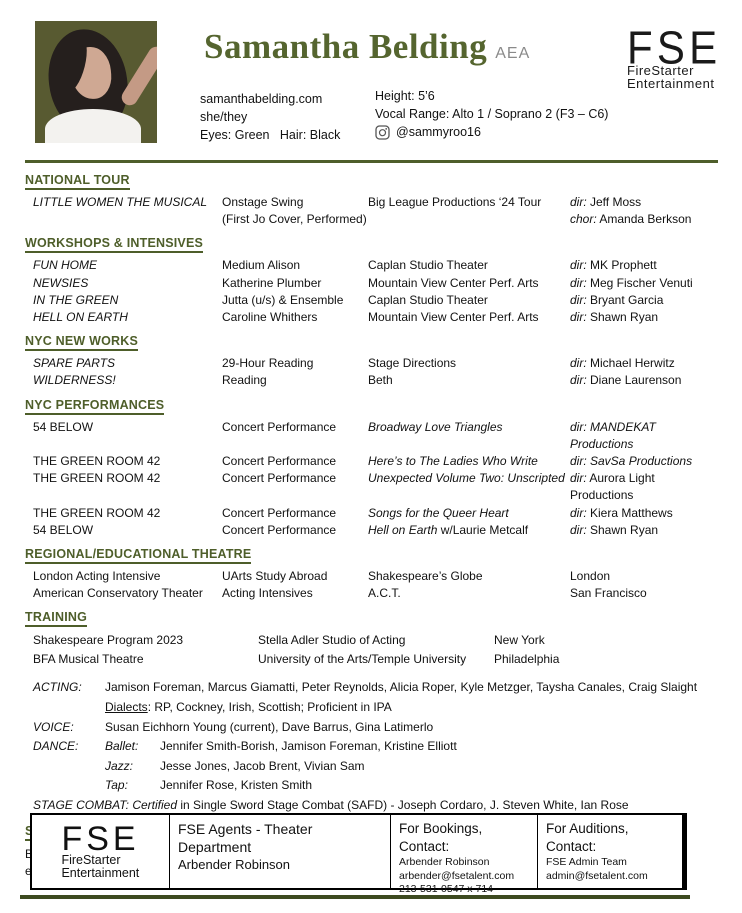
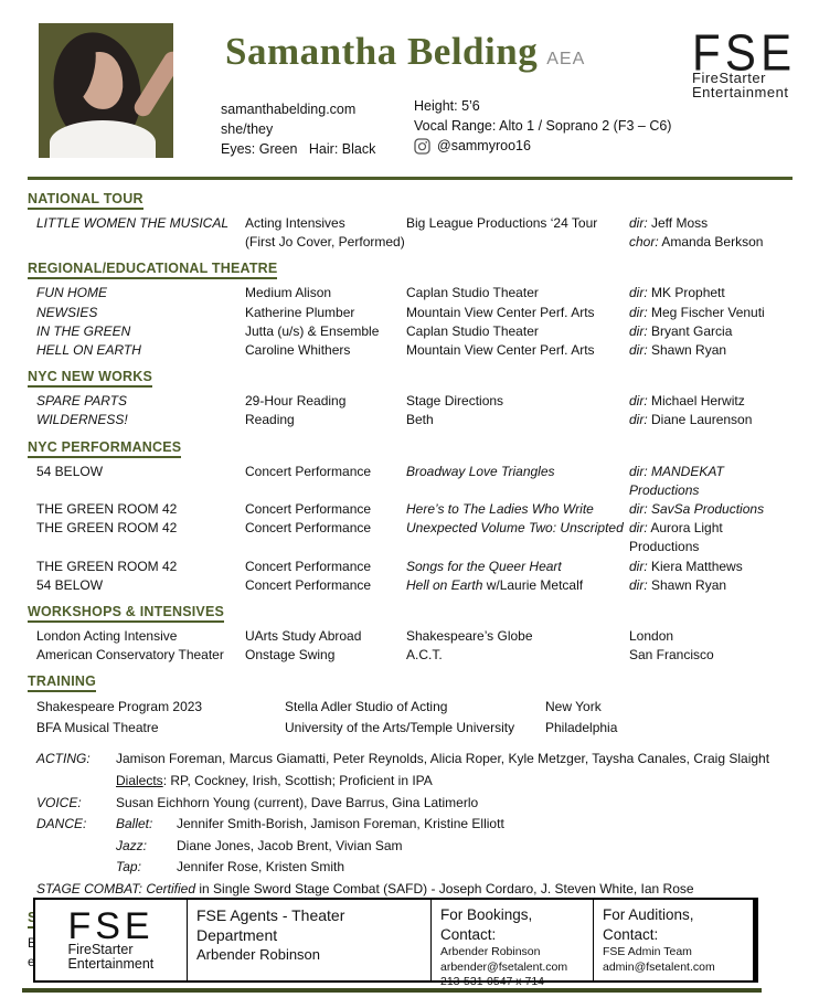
  Samantha Belding AEA
  FSE
  FireStarter
  Entertainment
  samanthabelding.com
  she/they
  Eyes: Green Hair: Black
  Height: 5’6
  Vocal Range: Alto 1 / Soprano 2 (F3 – C6)
  @sammyroo16
  NATIONAL TOUR
  LITTLE WOMEN THE MUSICAL
- Onstage Swing
+ Acting Intensives
  (First Jo Cover, Performed)
  Big League Productions ‘24 Tour
  dir: Jeff Moss
  chor: Amanda Berkson
- WORKSHOPS & INTENSIVES
+ REGIONAL/EDUCATIONAL THEATRE
  FUN HOME
  Medium Alison
  Caplan Studio Theater
  dir: MK Prophett
  NEWSIES
  Katherine Plumber
  Mountain View Center Perf. Arts
  dir: Meg Fischer Venuti
  IN THE GREEN
  Jutta (u/s) & Ensemble
  Caplan Studio Theater
  dir: Bryant Garcia
  HELL ON EARTH
  Caroline Whithers
  Mountain View Center Perf. Arts
  dir: Shawn Ryan
  NYC NEW WORKS
  SPARE PARTS
  29-Hour Reading
  Stage Directions
  dir: Michael Herwitz
  WILDERNESS!
  Reading
  Beth
  dir: Diane Laurenson
  NYC PERFORMANCES
  54 BELOW
  Concert Performance
  Broadway Love Triangles
  dir: MANDEKAT Productions
  THE GREEN ROOM 42
  Concert Performance
  Here’s to The Ladies Who Write
  dir: SavSa Productions
  THE GREEN ROOM 42
  Concert Performance
  Unexpected Volume Two: Unscripted
  dir: Aurora Light Productions
  THE GREEN ROOM 42
  Concert Performance
  Songs for the Queer Heart
  dir: Kiera Matthews
  54 BELOW
  Concert Performance
  Hell on Earth w/Laurie Metcalf
  dir: Shawn Ryan
- REGIONAL/EDUCATIONAL THEATRE
+ WORKSHOPS & INTENSIVES
  London Acting Intensive
  UArts Study Abroad
  Shakespeare’s Globe
  London
  American Conservatory Theater
- Acting Intensives
+ Onstage Swing
  A.C.T.
  San Francisco
  TRAINING
  Shakespeare Program 2023
  Stella Adler Studio of Acting
  New York
  BFA Musical Theatre
  University of the Arts/Temple University
  Philadelphia
  ACTING:
  Jamison Foreman, Marcus Giamatti, Peter Reynolds, Alicia Roper, Kyle Metzger, Taysha Canales, Craig Slaight
  Dialects: RP, Cockney, Irish, Scottish; Proficient in IPA
  VOICE:
  Susan Eichhorn Young (current), Dave Barrus, Gina Latimerlo
  DANCE:
  Ballet:
  Jennifer Smith-Borish, Jamison Foreman, Kristine Elliott
  Jazz:
- Jesse Jones, Jacob Brent, Vivian Sam
+ Diane Jones, Jacob Brent, Vivian Sam
  Tap:
  Jennifer Rose, Kristen Smith
  STAGE COMBAT: Certified in Single Sword Stage Combat (SAFD) - Joseph Cordaro, J. Steven White, Ian Rose
  FSE
  FireStarter
  Entertainment
  FSE Agents - Theater Department
  Arbender Robinson
  For Bookings, Contact:
  Arbender Robinson
  arbender@fsetalent.com
  213-531-0547 x 714
  For Auditions, Contact:
  FSE Admin Team
  admin@fsetalent.com
